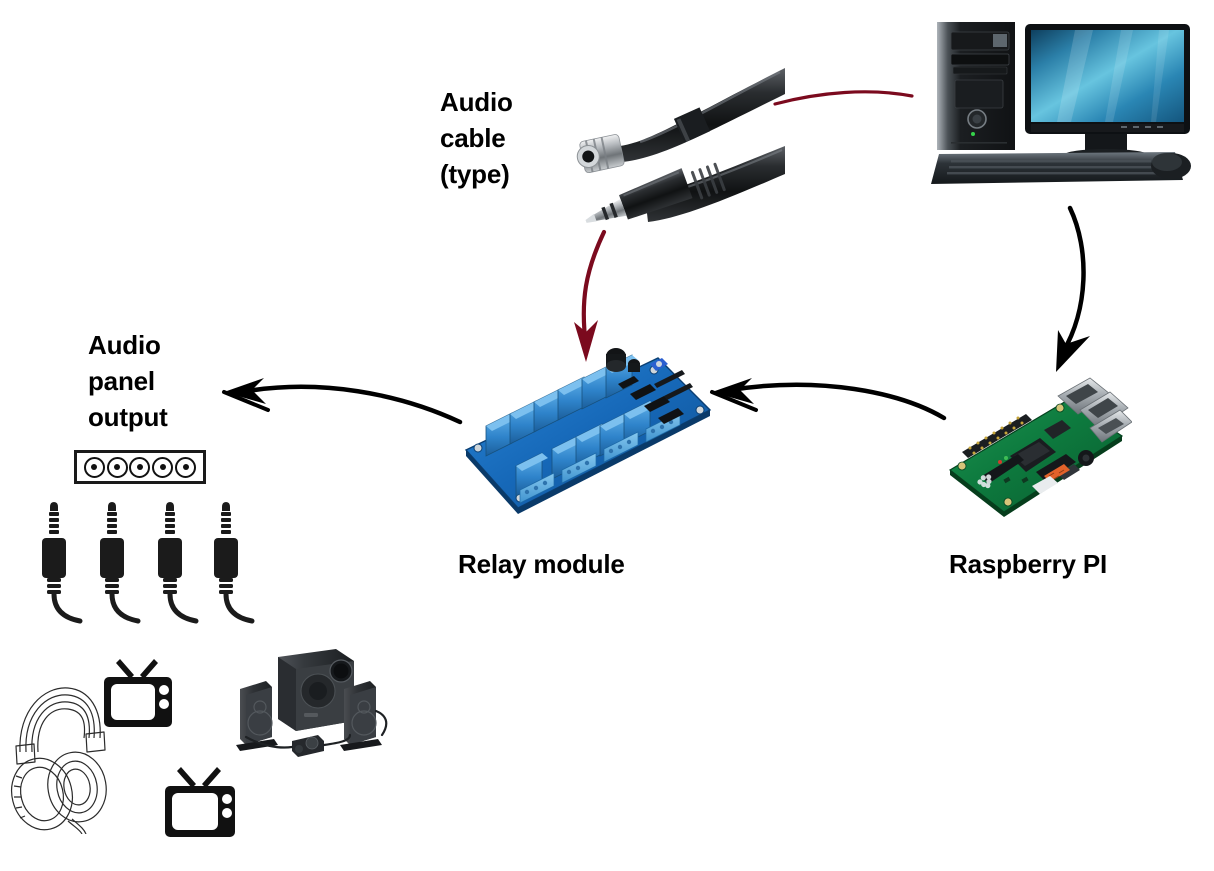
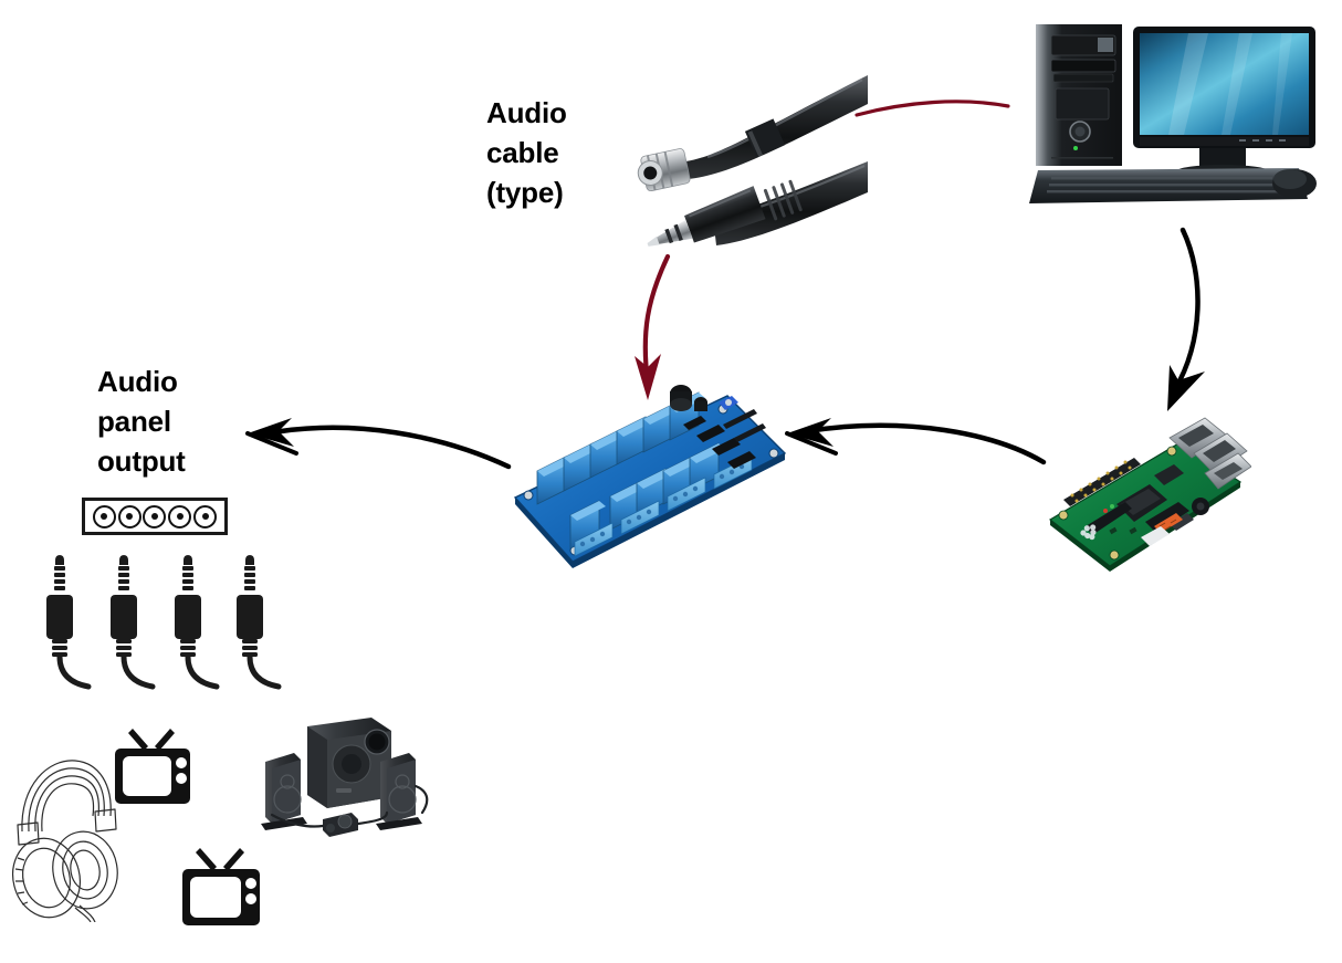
  Audio
  cable
  (type)
  Audio
  panel
  output
- Relay module
- Raspberry PI
